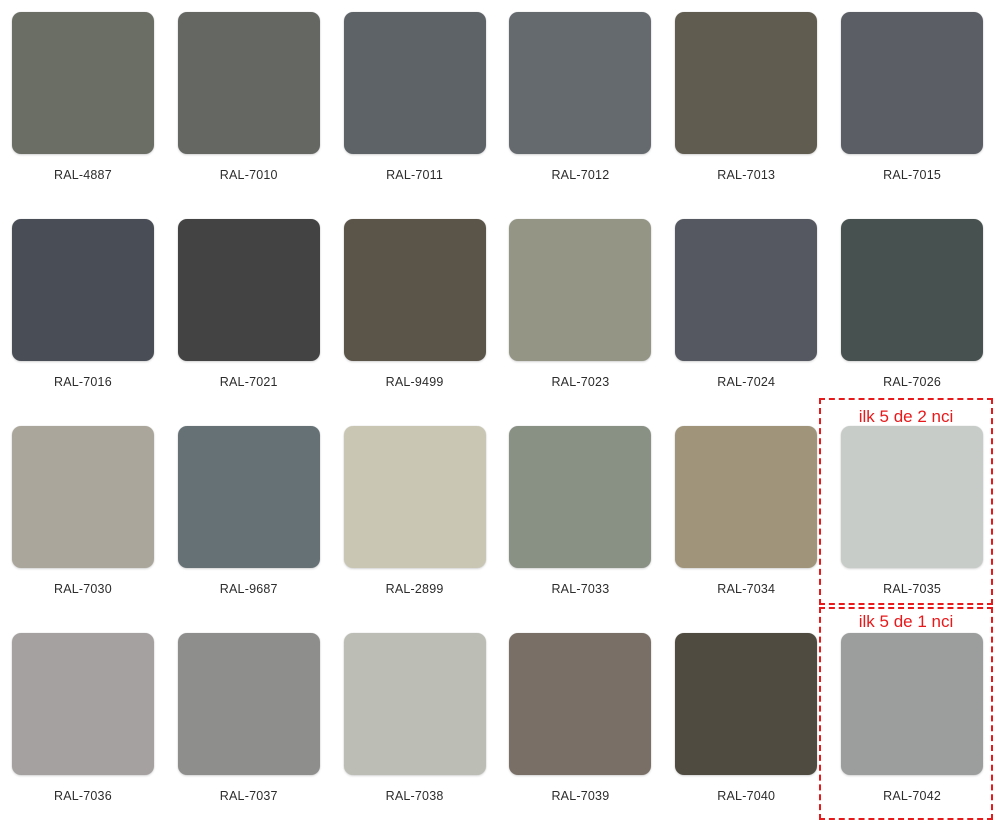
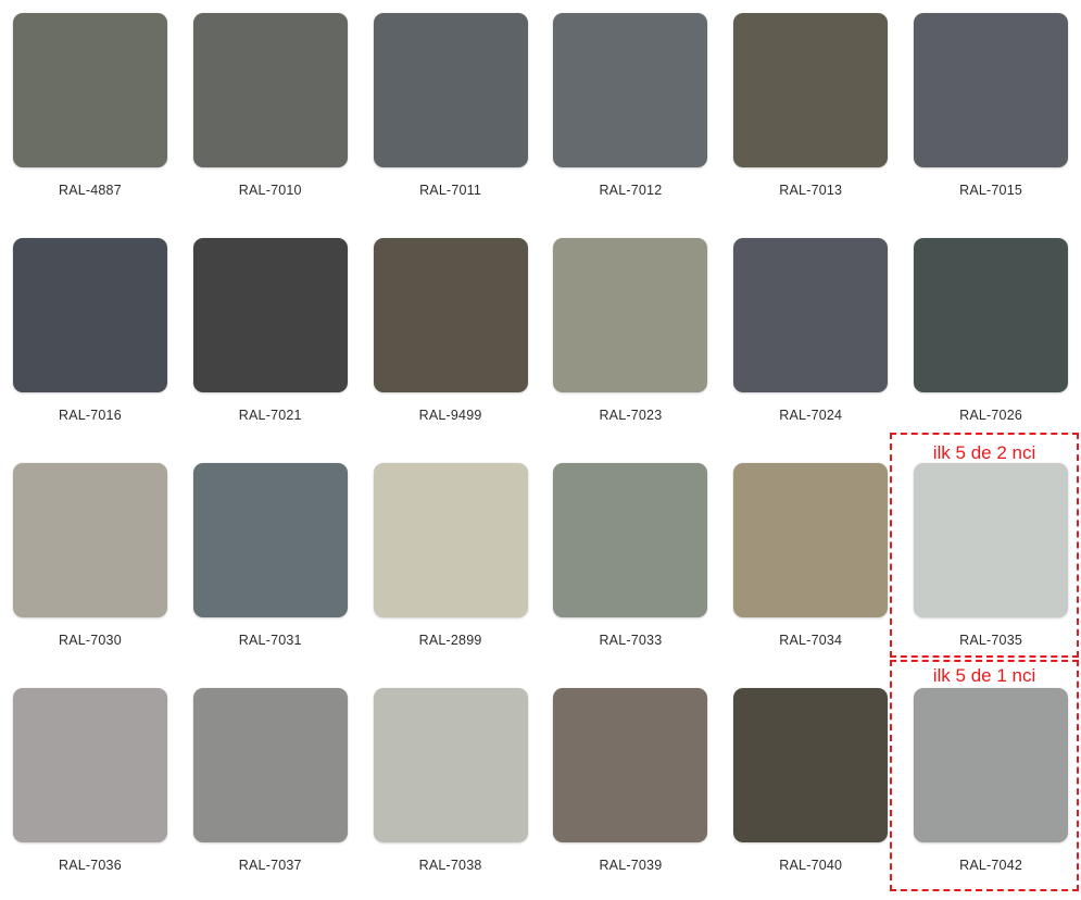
  RAL-4887
  RAL-7010
  RAL-7011
  RAL-7012
  RAL-7013
  RAL-7015
  RAL-7016
  RAL-7021
  RAL-9499
  RAL-7023
  RAL-7024
  RAL-7026
  RAL-7030
- RAL-9687
+ RAL-7031
  RAL-2899
  RAL-7033
  RAL-7034
  RAL-7035
  RAL-7036
  RAL-7037
  RAL-7038
  RAL-7039
  RAL-7040
  RAL-7042
  ilk 5 de 2 nci
  ilk 5 de 1 nci
